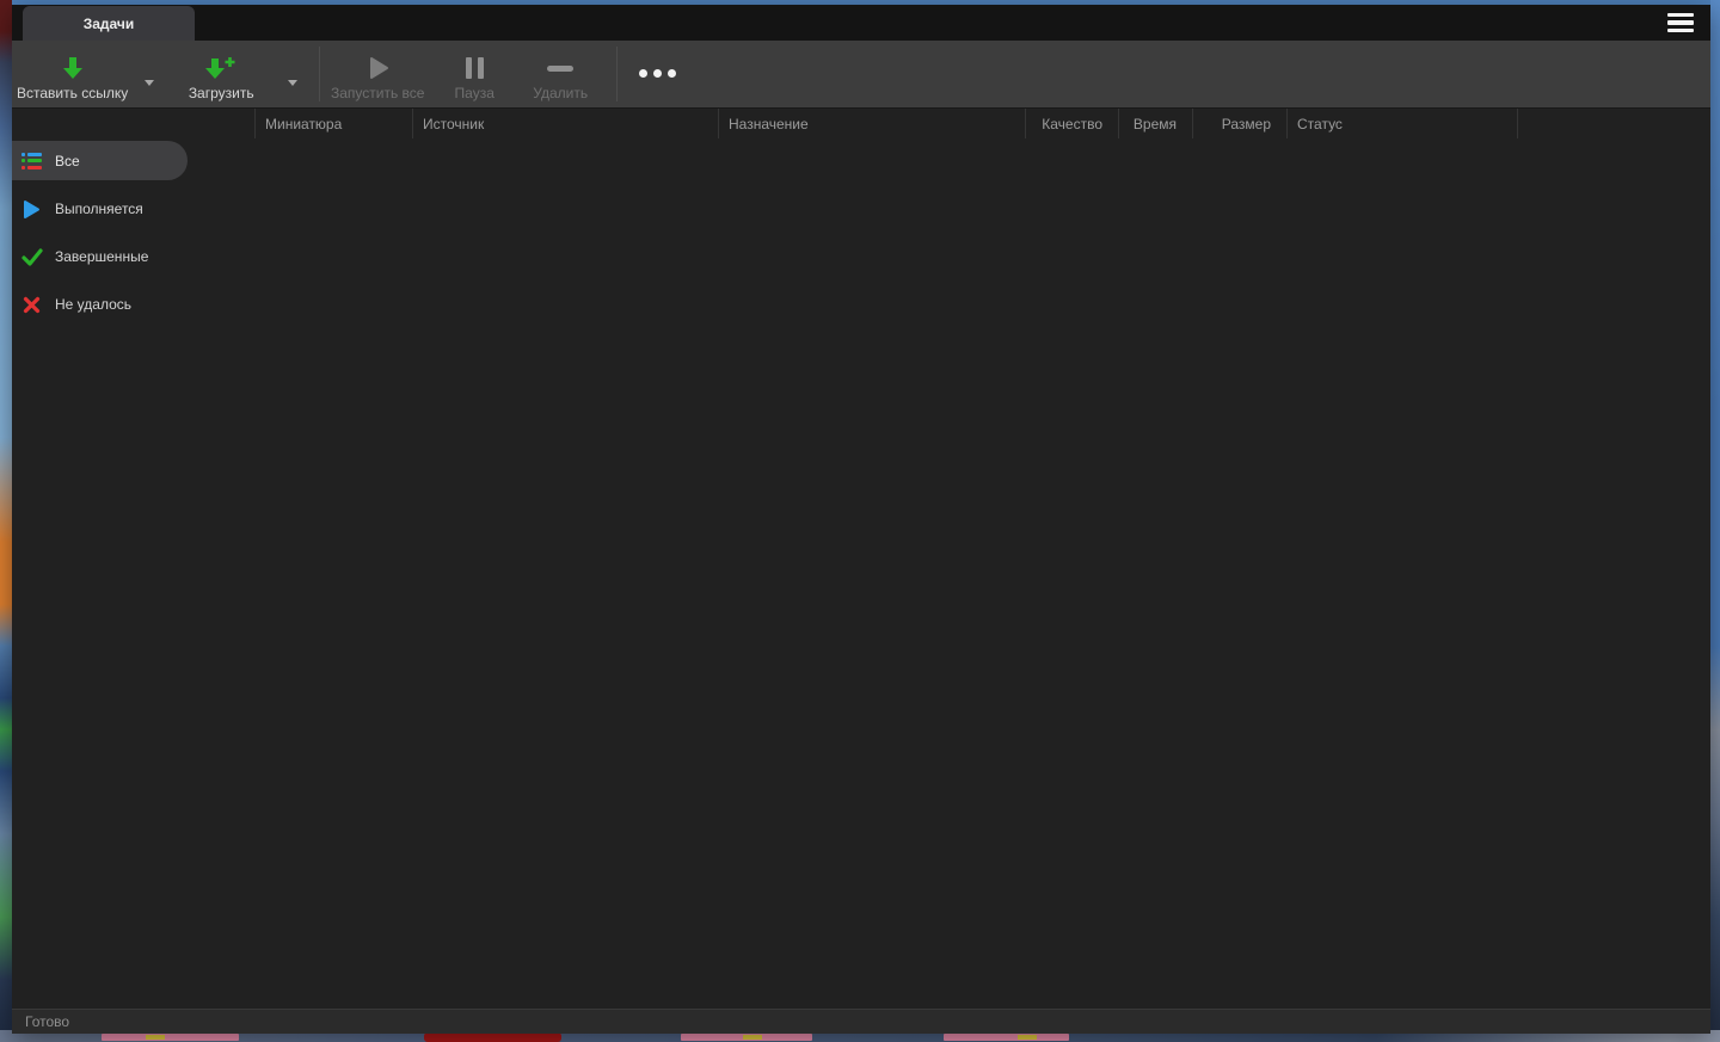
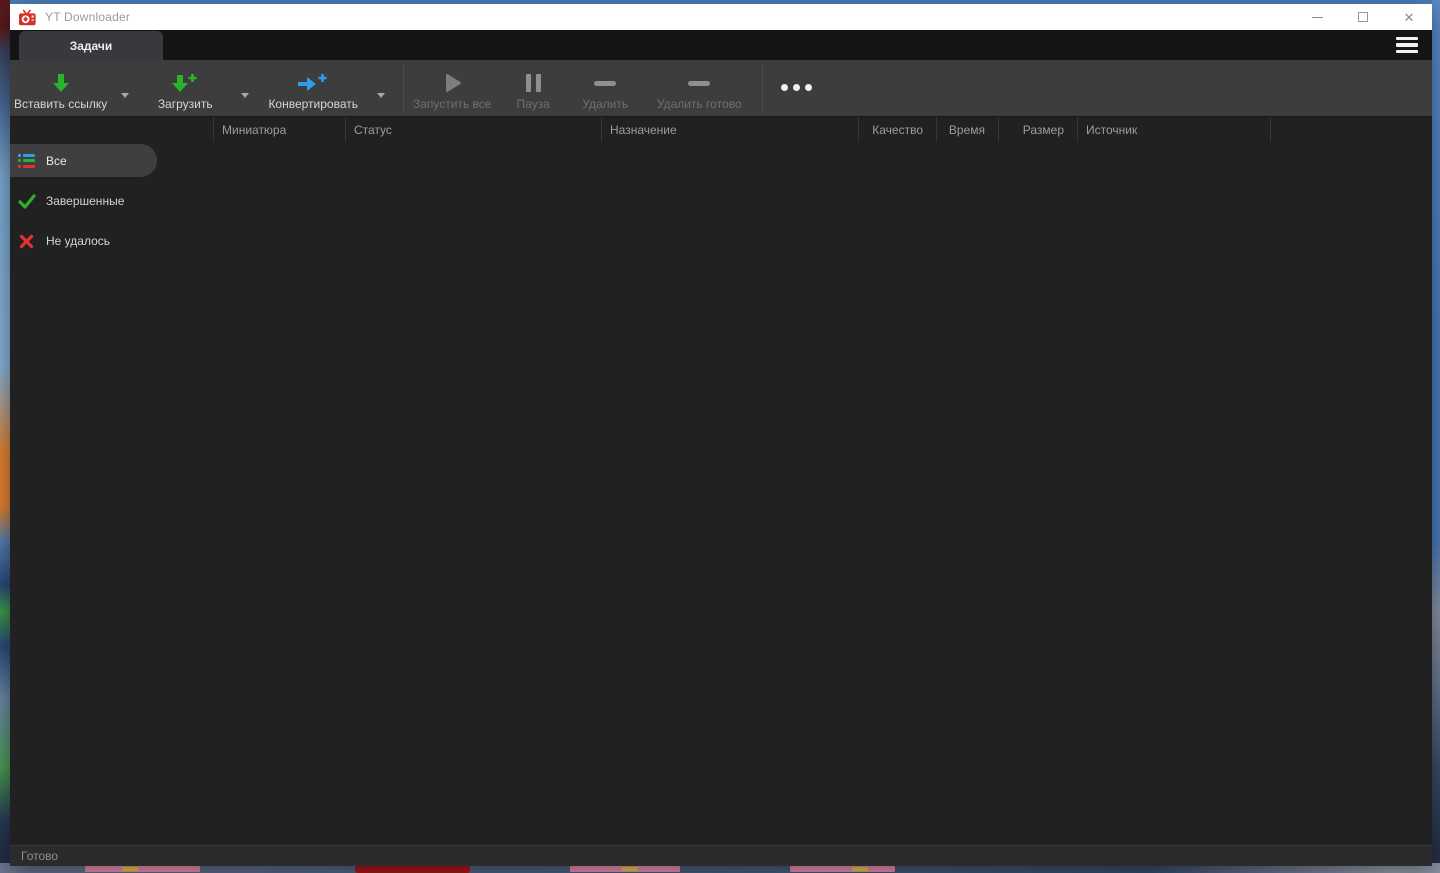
+ YT Downloader
+ ✕
  Задачи
  Вставить ссылку
  Загрузить
+ Конвертировать
  Запустить все
  Пауза
  Удалить
+ Удалить готово
  Миниатюра
- Источник
+ Статус
  Назначение
  Качество
  Время
  Размер
- Статус
+ Источник
  Все
- Выполняется
  Завершенные
  Не удалось
  Готово
